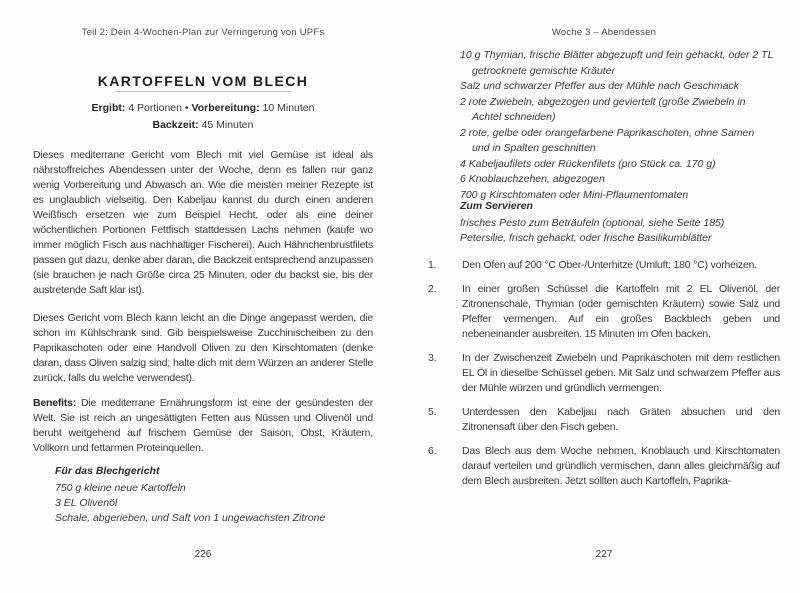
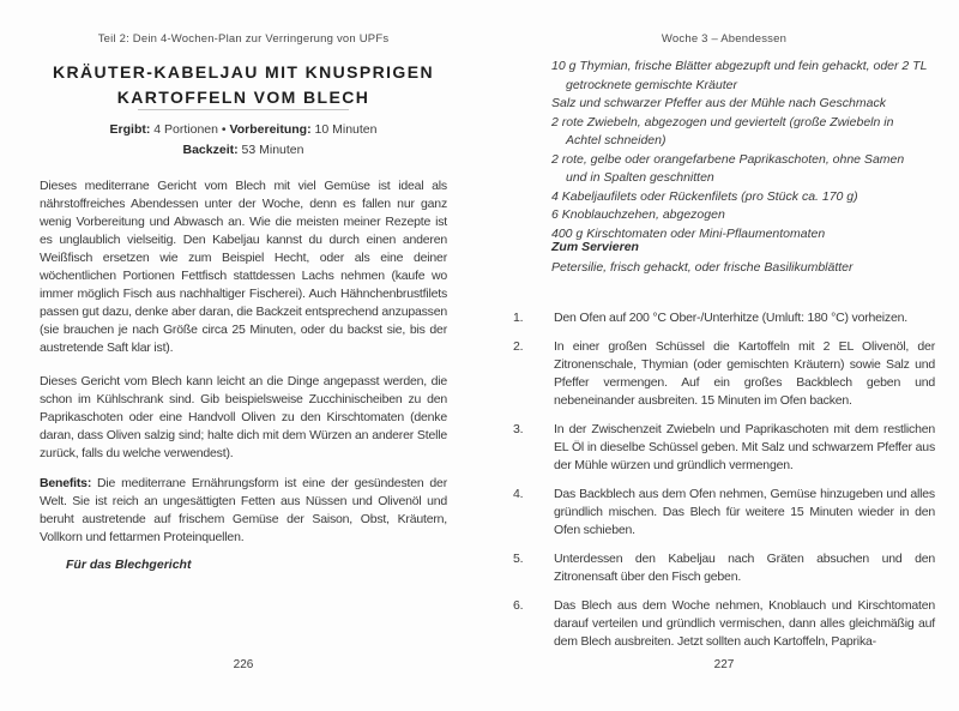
  Teil 2: Dein 4-Wochen-Plan zur Verringerung von UPFs
+ KRÄUTER-KABELJAU MIT KNUSPRIGEN
  KARTOFFELN VOM BLECH
  Ergibt: 4 Portionen • Vorbereitung: 10 Minuten
- Backzeit: 45 Minuten
+ Backzeit: 53 Minuten
  Dieses mediterrane Gericht vom Blech mit viel Gemüse ist ideal als nährstoffreiches Abendessen unter der Woche, denn es fallen nur ganz wenig Vorbereitung und Abwasch an. Wie die meisten meiner Rezepte ist es unglaublich vielseitig. Den Kabeljau kannst du durch einen anderen Weißfisch ersetzen wie zum Beispiel Hecht, oder als eine deiner wöchentlichen Portionen Fettfisch stattdessen Lachs nehmen (kaufe wo immer möglich Fisch aus nachhaltiger Fischerei). Auch Hähnchenbrustfilets passen gut dazu, denke aber daran, die Backzeit entsprechend anzupassen (sie brauchen je nach Größe circa 25 Minuten, oder du backst sie, bis der austretende Saft klar ist).
  Dieses Gericht vom Blech kann leicht an die Dinge angepasst werden, die schon im Kühlschrank sind. Gib beispielsweise Zucchinischeiben zu den Paprikaschoten oder eine Handvoll Oliven zu den Kirschtomaten (denke daran, dass Oliven salzig sind; halte dich mit dem Würzen an anderer Stelle zurück, falls du welche verwendest).
- Benefits: Die mediterrane Ernährungsform ist eine der gesündesten der Welt. Sie ist reich an ungesättigten Fetten aus Nüssen und Olivenöl und beruht weitgehend auf frischem Gemüse der Saison, Obst, Kräutern, Vollkorn und fettarmen Proteinquellen.
+ Benefits: Die mediterrane Ernährungsform ist eine der gesündesten der Welt. Sie ist reich an ungesättigten Fetten aus Nüssen und Olivenöl und beruht austretende auf frischem Gemüse der Saison, Obst, Kräutern, Vollkorn und fettarmen Proteinquellen.
  Für das Blechgericht
- 750 g kleine neue Kartoffeln
- 3 EL Olivenöl
- Schale, abgerieben, und Saft von 1 ungewachsten Zitrone
  226
  Woche 3 – Abendessen
  10 g Thymian, frische Blätter abgezupft und fein gehackt, oder 2 TL getrocknete gemischte Kräuter
  Salz und schwarzer Pfeffer aus der Mühle nach Geschmack
  2 rote Zwiebeln, abgezogen und geviertelt (große Zwiebeln in Achtel schneiden)
  2 rote, gelbe oder orangefarbene Paprikaschoten, ohne Samen und in Spalten geschnitten
  4 Kabeljaufilets oder Rückenfilets (pro Stück ca. 170 g)
  6 Knoblauchzehen, abgezogen
- 700 g Kirschtomaten oder Mini-Pflaumentomaten
+ 400 g Kirschtomaten oder Mini-Pflaumentomaten
  Zum Servieren
- frisches Pesto zum Beträufeln (optional, siehe Seite 185)
  Petersilie, frisch gehackt, oder frische Basilikumblätter
  1.
  Den Ofen auf 200 °C Ober-/Unterhitze (Umluft: 180 °C) vorheizen.
  2.
  In einer großen Schüssel die Kartoffeln mit 2 EL Olivenöl, der Zitronenschale, Thymian (oder gemischten Kräutern) sowie Salz und Pfeffer vermengen. Auf ein großes Backblech geben und nebeneinander ausbreiten. 15 Minuten im Ofen backen.
  3.
  In der Zwischenzeit Zwiebeln und Paprikaschoten mit dem restlichen EL Öl in dieselbe Schüssel geben. Mit Salz und schwarzem Pfeffer aus der Mühle würzen und gründlich vermengen.
+ 4.
+ Das Backblech aus dem Ofen nehmen, Gemüse hinzugeben und alles gründlich mischen. Das Blech für weitere 15 Minuten wieder in den Ofen schieben.
  5.
  Unterdessen den Kabeljau nach Gräten absuchen und den Zitronensaft über den Fisch geben.
  6.
  Das Blech aus dem Woche nehmen, Knoblauch und Kirschtomaten darauf verteilen und gründlich vermischen, dann alles gleichmäßig auf dem Blech ausbreiten. Jetzt sollten auch Kartoffeln, Paprika-
  227
